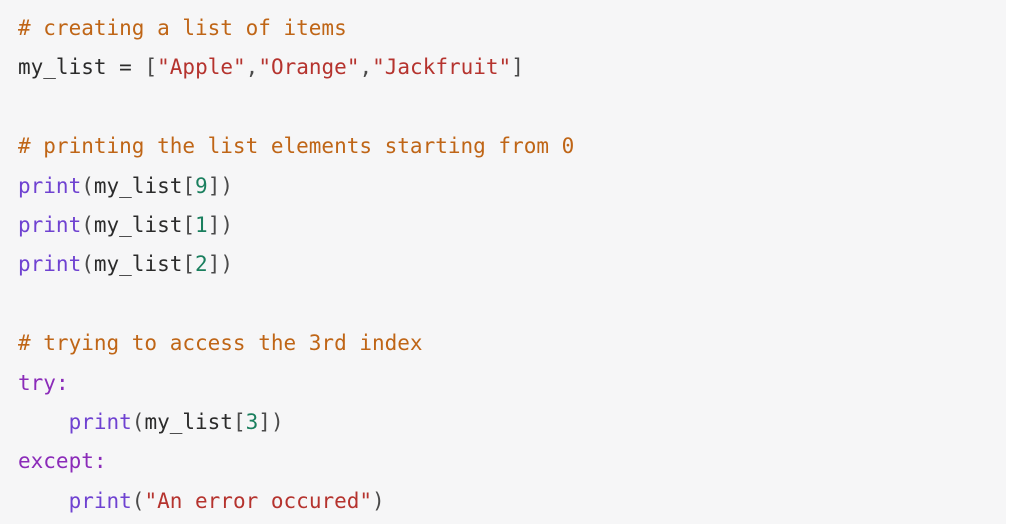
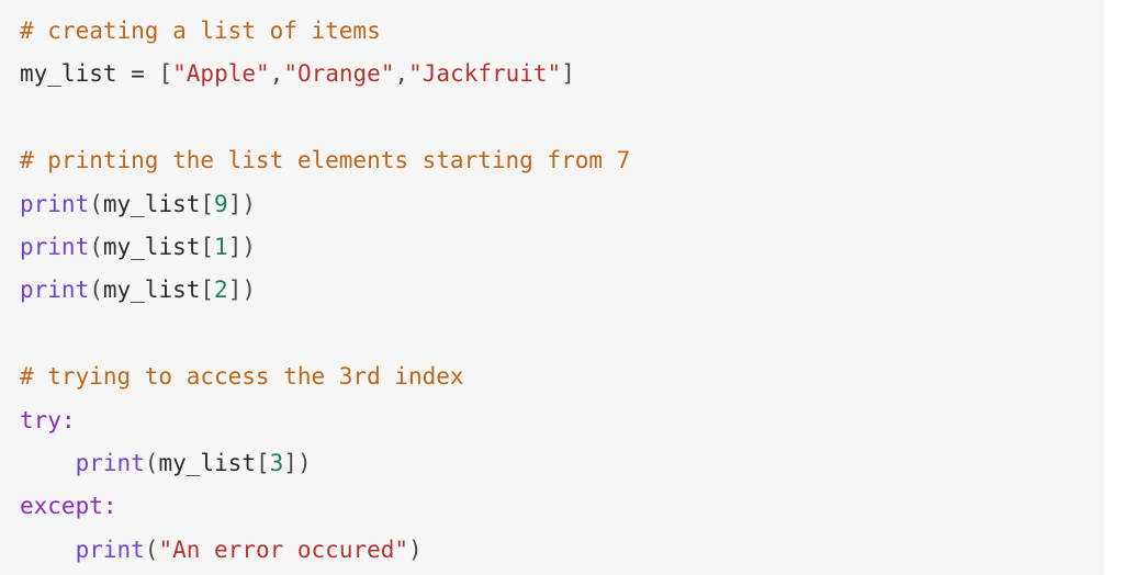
  # creating a list of items
  my_list = ["Apple","Orange","Jackfruit"]
- # printing the list elements starting from 0
+ # printing the list elements starting from 7
  print(my_list[9])
  print(my_list[1])
  print(my_list[2])
  # trying to access the 3rd index
  try:
  print(my_list[3])
  except:
  print("An error occured")
